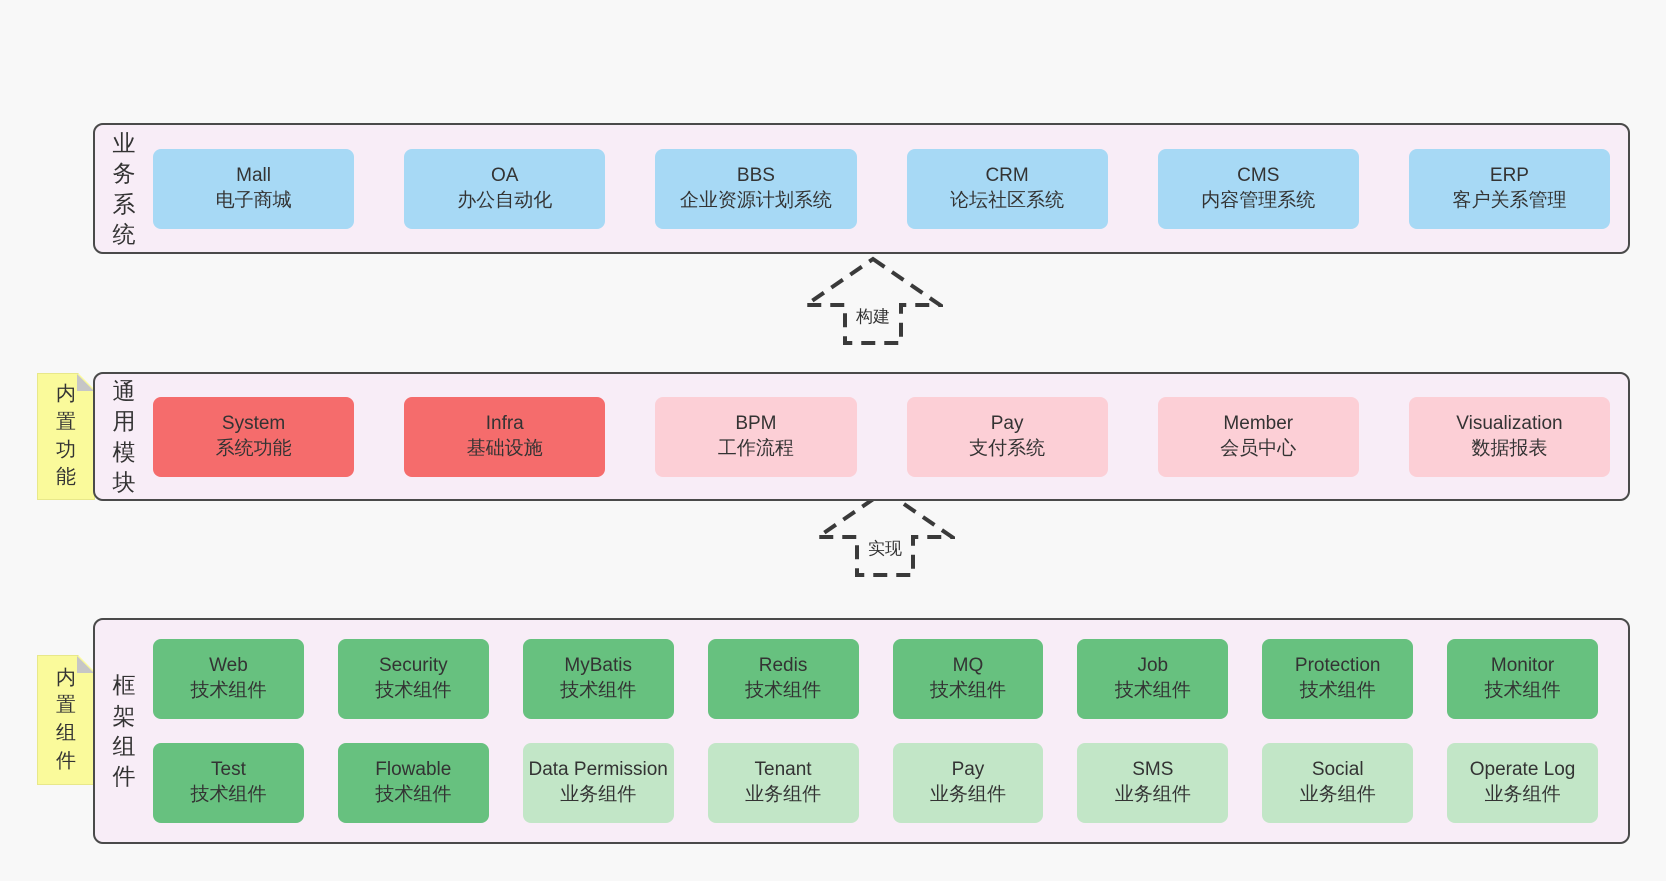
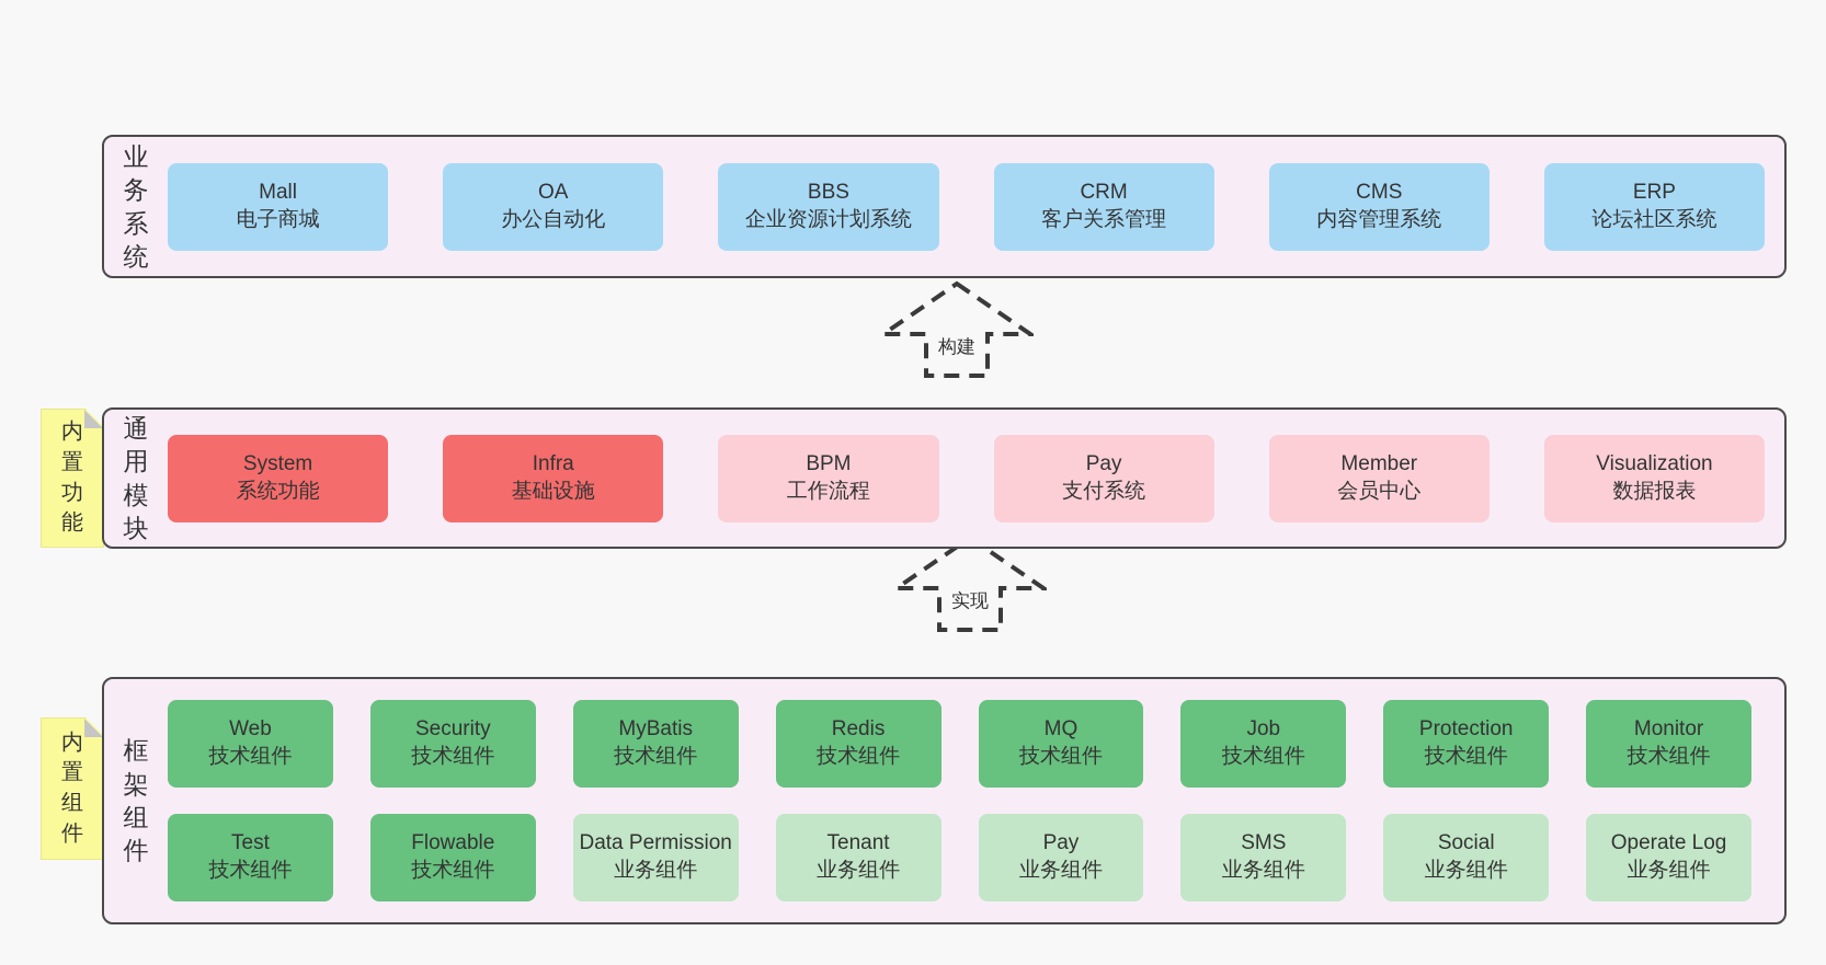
  业务系统
  Mall
  电子商城
  OA
  办公自动化
  BBS
  企业资源计划系统
  CRM
- 论坛社区系统
+ 客户关系管理
  CMS
  内容管理系统
  ERP
- 客户关系管理
+ 论坛社区系统
  构建
  内置功能
  通用模块
  System
  系统功能
  Infra
  基础设施
  BPM
  工作流程
  Pay
  支付系统
  Member
  会员中心
  Visualization
  数据报表
  实现
  内置组件
  框架组件
  Web
  技术组件
  Security
  技术组件
  MyBatis
  技术组件
  Redis
  技术组件
  MQ
  技术组件
  Job
  技术组件
  Protection
  技术组件
  Monitor
  技术组件
  Test
  技术组件
  Flowable
  技术组件
  Data Permission
  业务组件
  Tenant
  业务组件
  Pay
  业务组件
  SMS
  业务组件
  Social
  业务组件
  Operate Log
  业务组件
